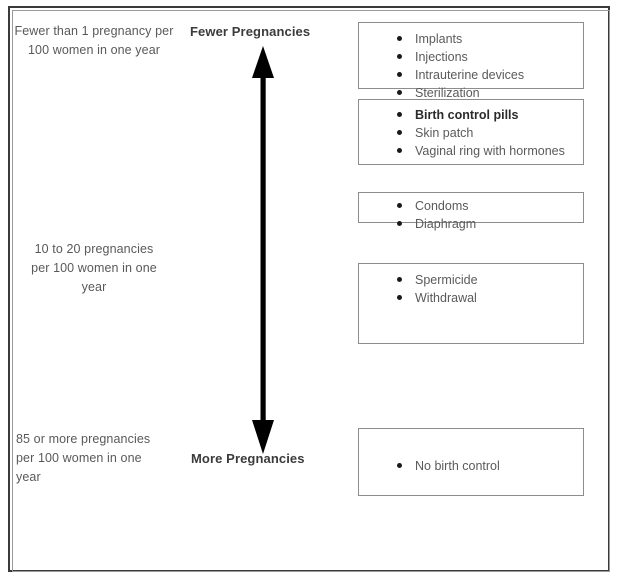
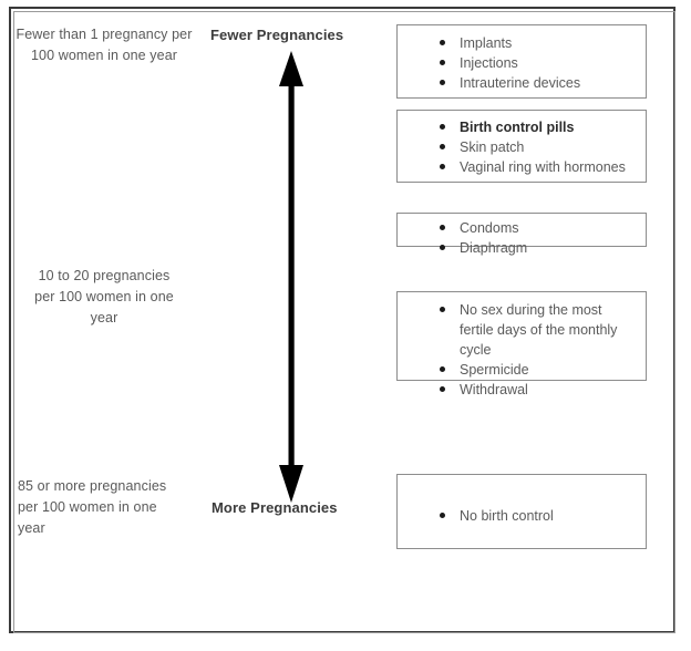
  Fewer than 1 pregnancy per 100 women in one year
  10 to 20 pregnancies per 100 women in one year
  85 or more pregnancies per 100 women in one year
  Fewer Pregnancies
  More Pregnancies
  Implants
  Injections
  Intrauterine devices
- Sterilization
  Birth control pills
  Skin patch
  Vaginal ring with hormones
  Condoms
  Diaphragm
+ No sex during the most fertile days of the monthly cycle
  Spermicide
  Withdrawal
  No birth control
